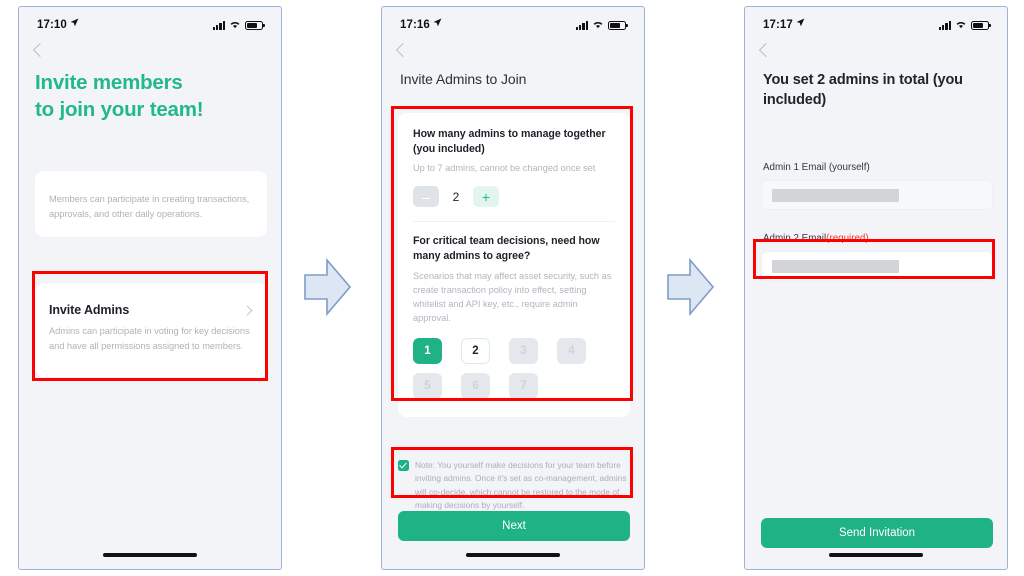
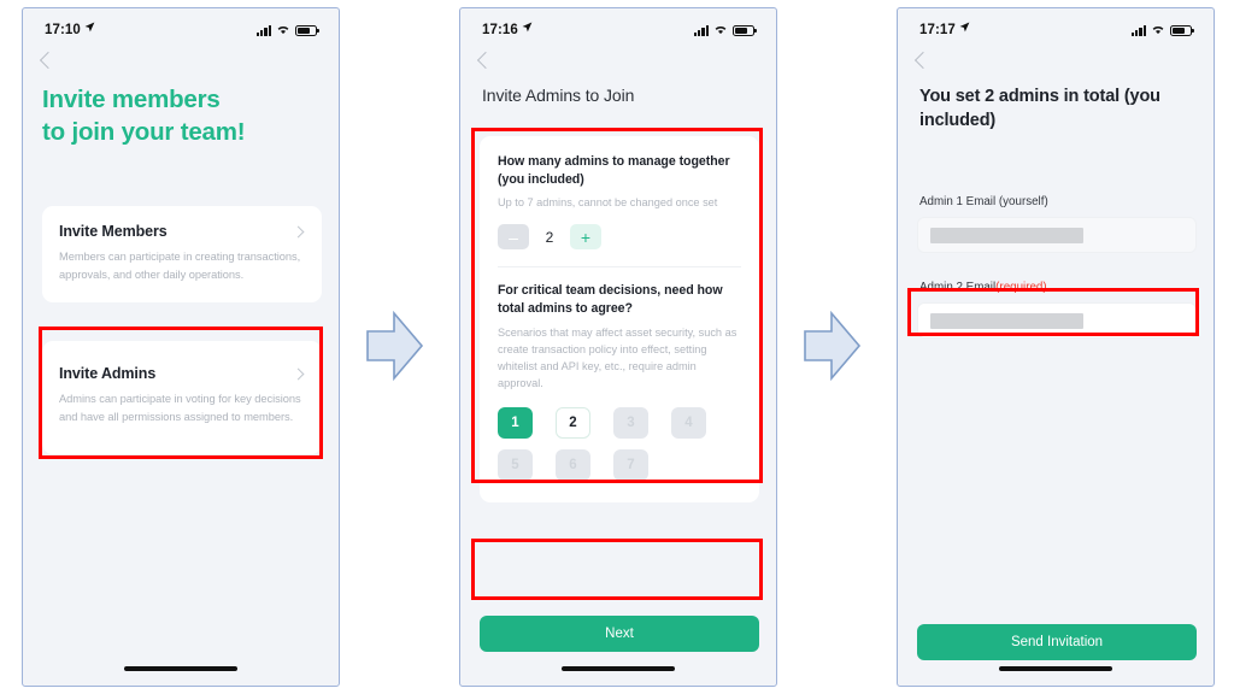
  17:10
  Invite members
  to join your team!
+ Invite Members
  Members can participate in creating transactions, approvals, and other daily operations.
  Invite Admins
  Admins can participate in voting for key decisions and have all permissions assigned to members.
  17:16
  Invite Admins to Join
  How many admins to manage together (you included)
  Up to 7 admins, cannot be changed once set
  –
  2
  +
- For critical team decisions, need how many admins to agree?
+ For critical team decisions, need how total admins to agree?
  Scenarios that may affect asset security, such as create transaction policy into effect, setting whitelist and API key, etc., require admin approval.
  1
  2
- Note: You yourself make decisions for your team before inviting admins. Once it's set as co-management, admins will co-decide, which cannot be restored to the mode of making decisions by yourself.
  Next
  17:17
  You set 2 admins in total (you included)
  Admin 1 Email (yourself)
  Admin 2 Email(required)
  Send Invitation
